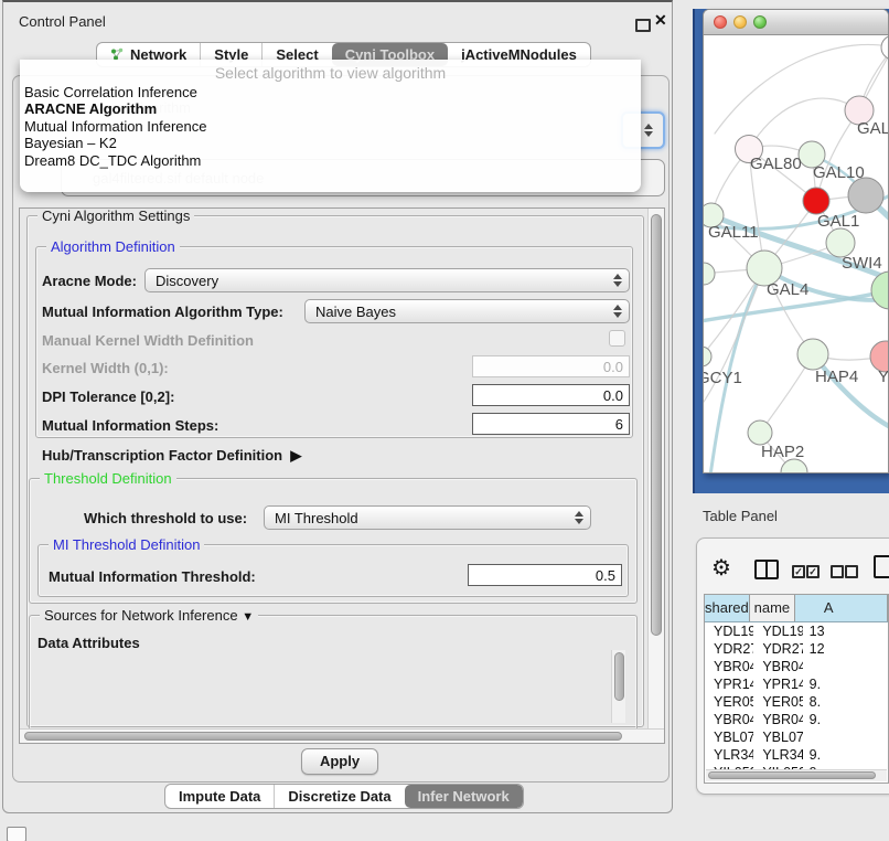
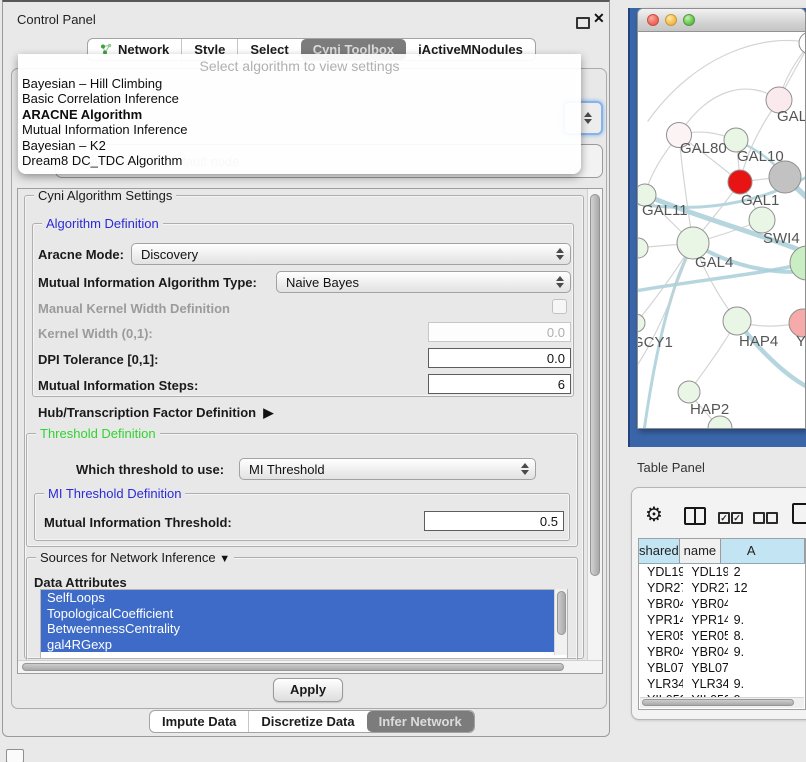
  Control Panel
  ✕
  Network
  Style
  Select
  Cyni Toolbox
  jActiveMNodules
- Select algorithm to view algorithm
+ Select algorithm to view settings
+ Bayesian – Hill Climbing
  Basic Correlation Inference
  ARACNE Algorithm
  Mutual Information Inference
  Bayesian – K2
  Dream8 DC_TDC Algorithm
  Cyni Algorithm Settings
  Algorithm Definition
  Aracne Mode:
  Discovery
  Mutual Information Algorithm Type:
  Naive Bayes
  Manual Kernel Width Definition
  Kernel Width (0,1):
  0.0
- DPI Tolerance [0,2]:
+ DPI Tolerance [0,1]:
  0.0
  Mutual Information Steps:
  6
  Hub/Transcription Factor Definition ▶
  Threshold Definition
  Which threshold to use:
  MI Threshold
  MI Threshold Definition
  Mutual Information Threshold:
  0.5
  Sources for Network Inference ▼
  Data Attributes
+ SelfLoops
+ TopologicalCoefficient
+ BetweennessCentrality
+ gal4RGexp
  Apply
  Impute Data
  Discretize Data
  Infer Network
  GAL
  GAL80
  GAL10
  GAL1
  GAL11
  SWI4
  GAL4
  GCY1
  HAP4
  Y
  HAP2
  Table Panel
  ⚙
  ✓
  ✓
  shared
  name
  A
  YDL19
  YDL19
- 13
+ 2
  12
  YBR04
  YBR04
  YPR14
  YPR14
  9.
  YER05
  YER05
  8.
  YBR04
  YBR04
  9.
  YBL07
  YBL07
  YLR34
  YLR34
  9.
